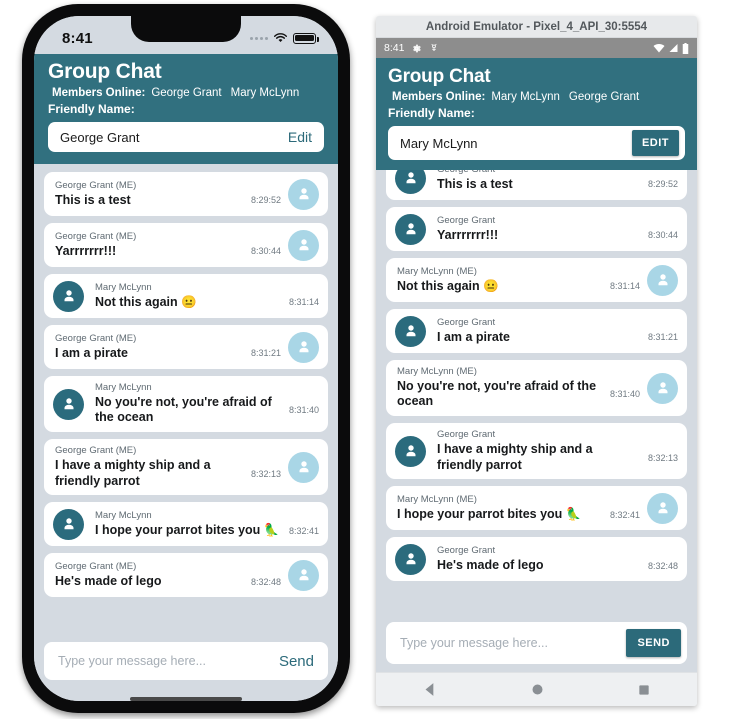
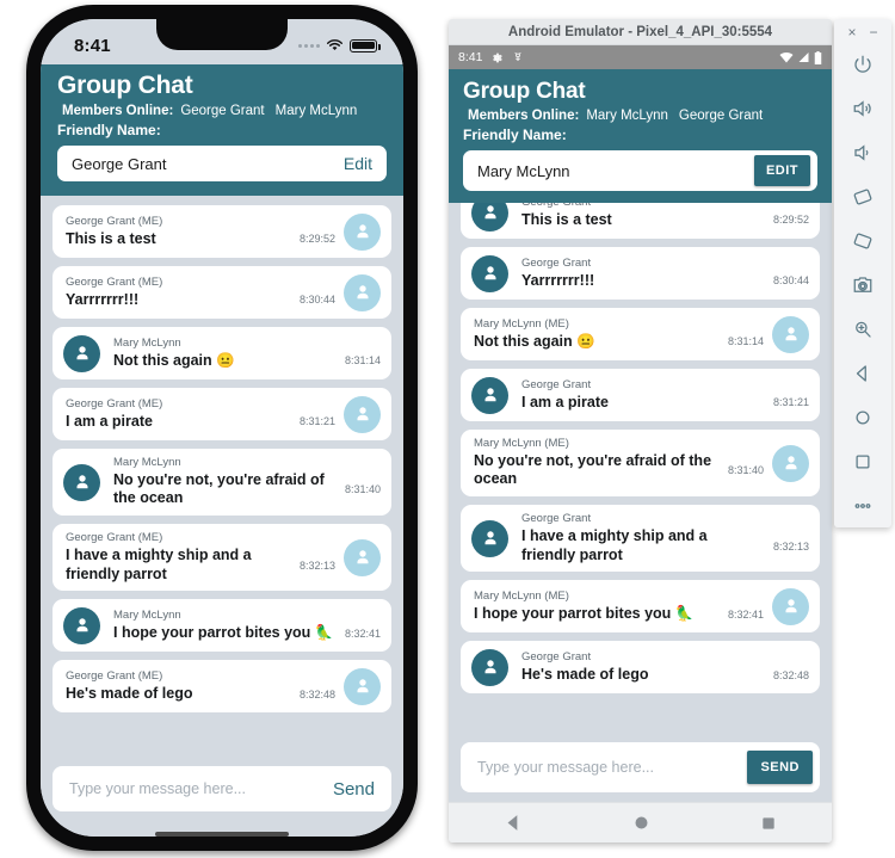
  8:41
  Group Chat
  Members Online:
  George Grant
  Mary McLynn
  Friendly Name:
  George Grant
  Edit
  George Grant (ME)
  This is a test
  8:29:52
  George Grant (ME)
  Yarrrrrrr!!!
  8:30:44
  Mary McLynn
  Not this again 😐
  8:31:14
  George Grant (ME)
  I am a pirate
  8:31:21
  Mary McLynn
  No you're not, you're afraid of the ocean
  8:31:40
  George Grant (ME)
  I have a mighty ship and a friendly parrot
  8:32:13
  Mary McLynn
  I hope your parrot bites you 🦜
  8:32:41
  George Grant (ME)
  He's made of lego
  8:32:48
  Type your message here...
  Send
  Android Emulator - Pixel_4_API_30:5554
  8:41
  Group Chat
  Members Online:
  Mary McLynn
  George Grant
  Friendly Name:
  Mary McLynn
  EDIT
  This is a test
  8:29:52
  George Grant
  Yarrrrrrr!!!
  8:30:44
  Mary McLynn (ME)
  Not this again 😐
  8:31:14
  George Grant
  I am a pirate
  8:31:21
  Mary McLynn (ME)
  No you're not, you're afraid of the ocean
  8:31:40
  George Grant
  I have a mighty ship and a friendly parrot
  8:32:13
  Mary McLynn (ME)
  I hope your parrot bites you 🦜
  8:32:41
  George Grant
  He's made of lego
  8:32:48
  Type your message here...
  SEND
+ ×
+ −
